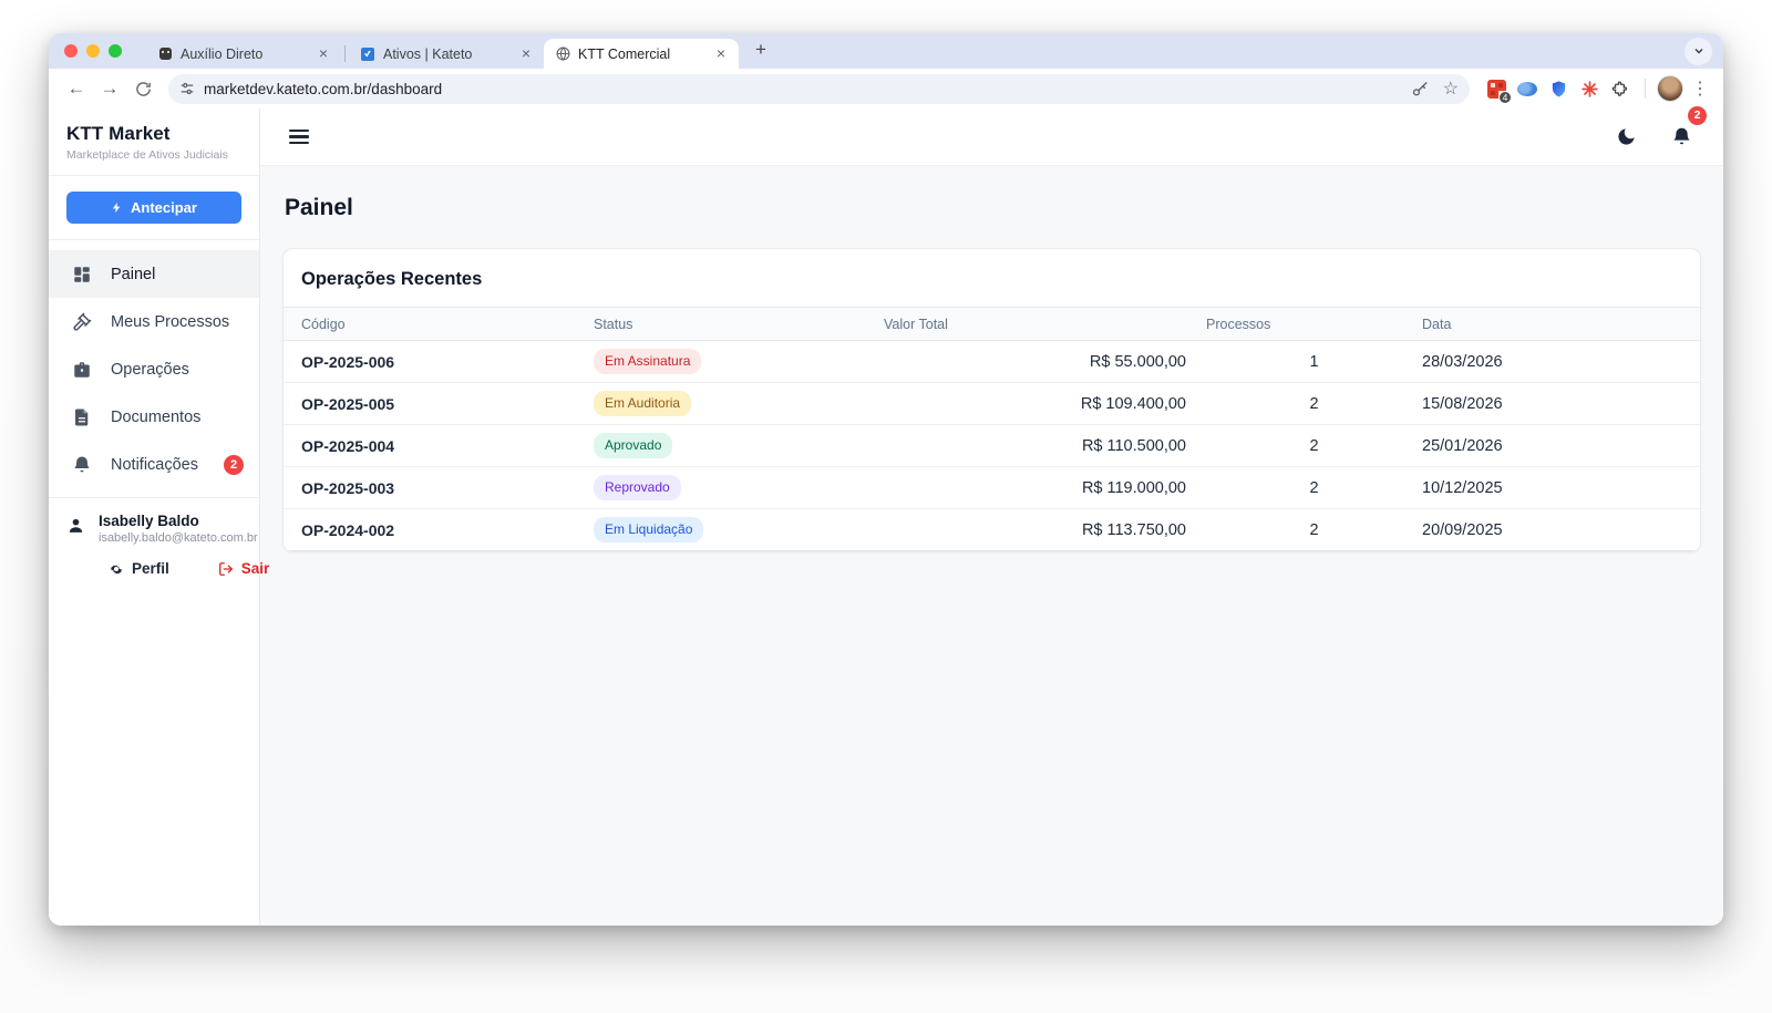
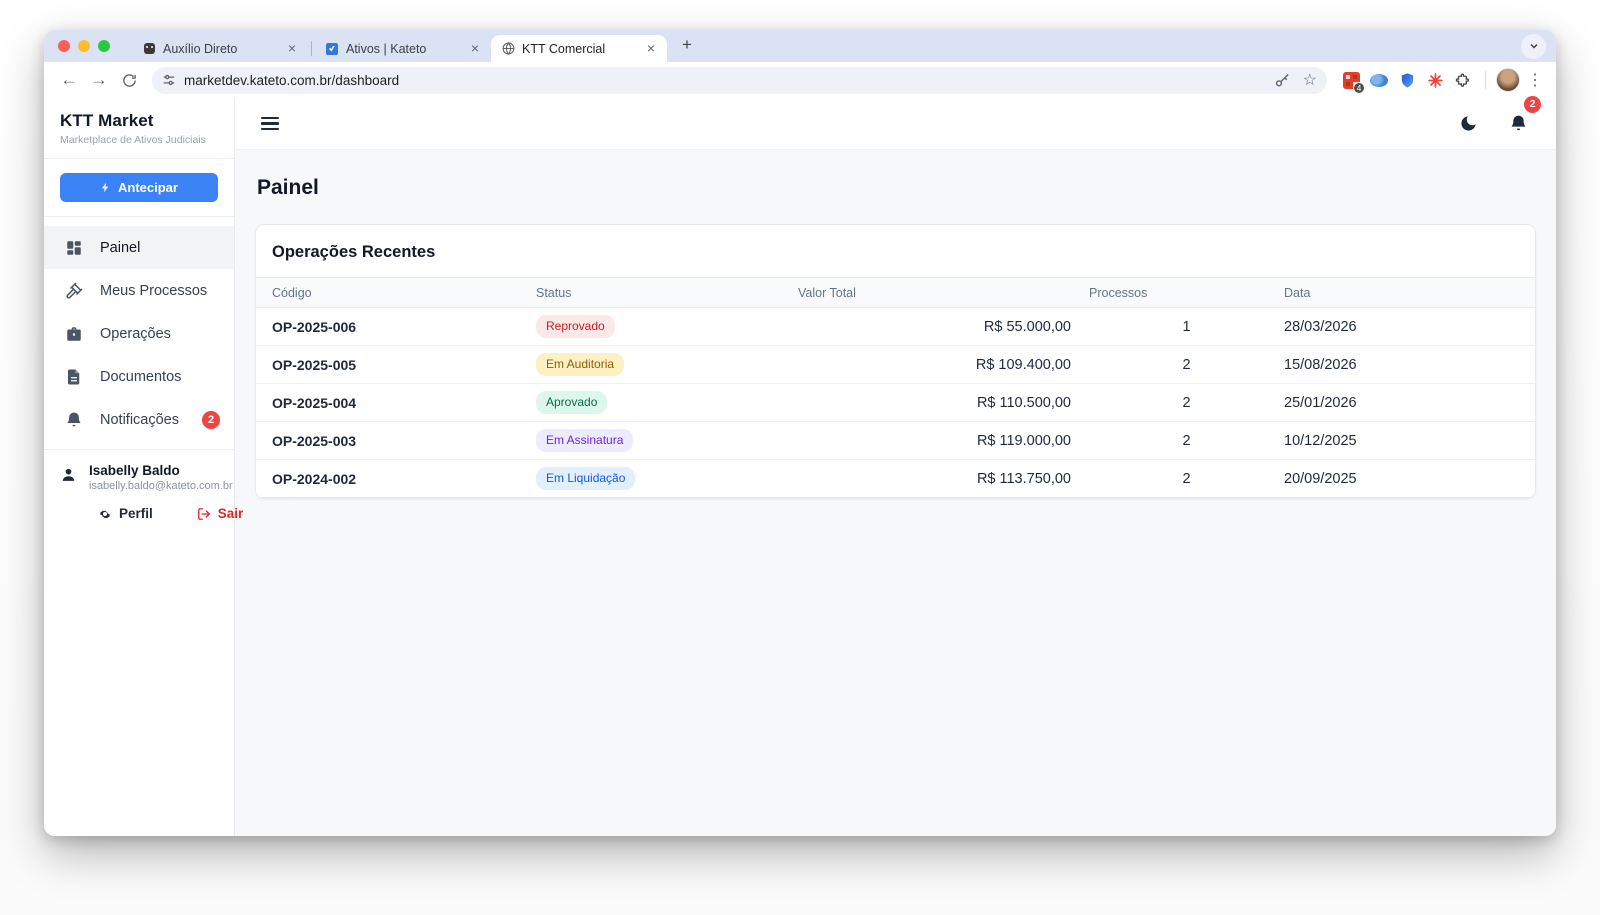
  Auxílio Direto
  ×
  Ativos | Kateto
  ×
  KTT Comercial
  ×
  +
  ←
  →
  marketdev.kateto.com.br/dashboard
  ☆
  4
  ⋮
  KTT Market
  Marketplace de Ativos Judiciais
  Antecipar
  Painel
  Meus Processos
  Operações
  Documentos
  Notificações
  2
  Isabelly Baldo
  isabelly.baldo@kateto.com.br
  Perfil
  Sair
  2
  Painel
  Operações Recentes
  Código
  Status
  Valor Total
  Processos
  Data
  OP-2025-006
- Em Assinatura
+ Reprovado
  R$ 55.000,00
  1
  28/03/2026
  OP-2025-005
  Em Auditoria
  R$ 109.400,00
  2
  15/08/2026
  OP-2025-004
  Aprovado
  R$ 110.500,00
  2
  25/01/2026
  OP-2025-003
- Reprovado
+ Em Assinatura
  R$ 119.000,00
  2
  10/12/2025
  OP-2024-002
  Em Liquidação
  R$ 113.750,00
  2
  20/09/2025
